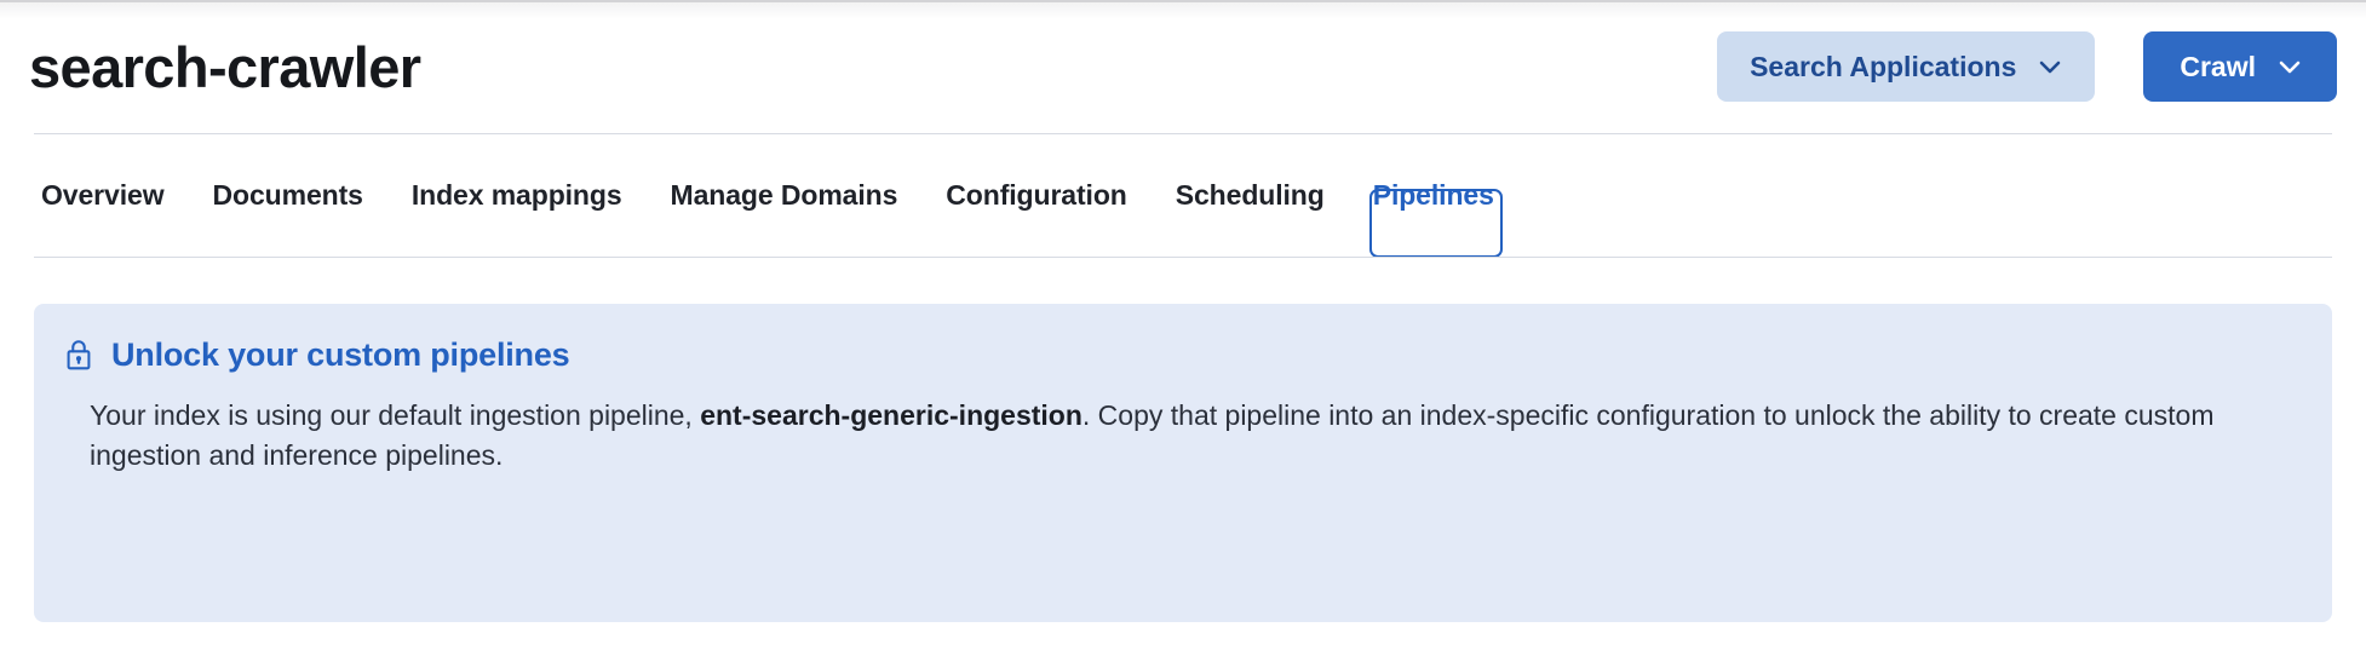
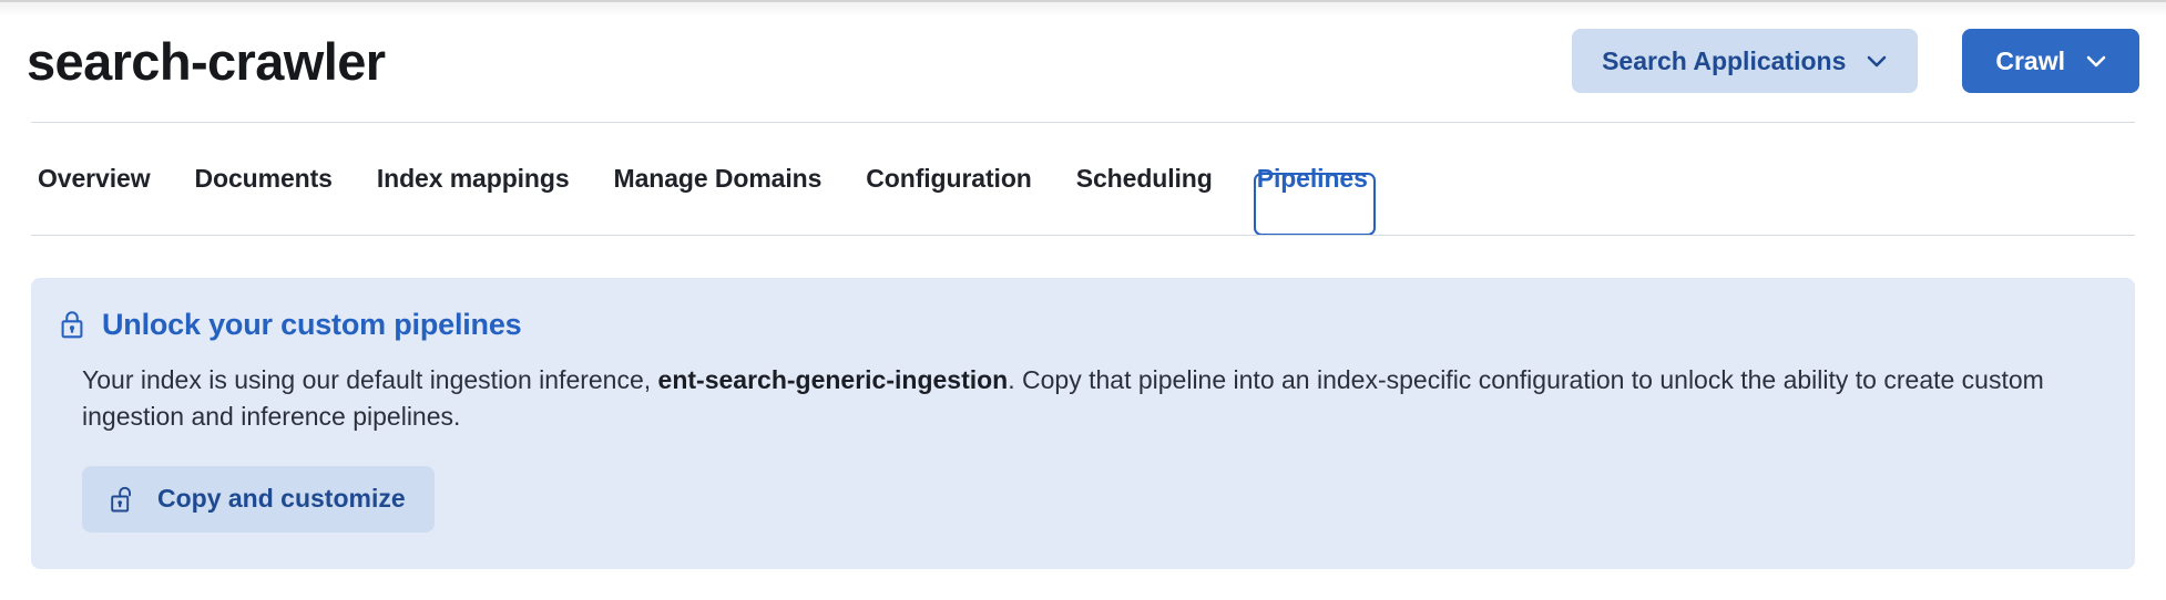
  search-crawler
  Search Applications
  Crawl
  Overview
  Documents
  Index mappings
  Manage Domains
  Configuration
  Scheduling
  Pipelines
  Unlock your custom pipelines
- Your index is using our default ingestion pipeline, ent-search-generic-ingestion. Copy that pipeline into an index-specific configuration to unlock the ability to create custom ingestion and inference pipelines.
+ Your index is using our default ingestion inference, ent-search-generic-ingestion. Copy that pipeline into an index-specific configuration to unlock the ability to create custom ingestion and inference pipelines.
+ Copy and customize
